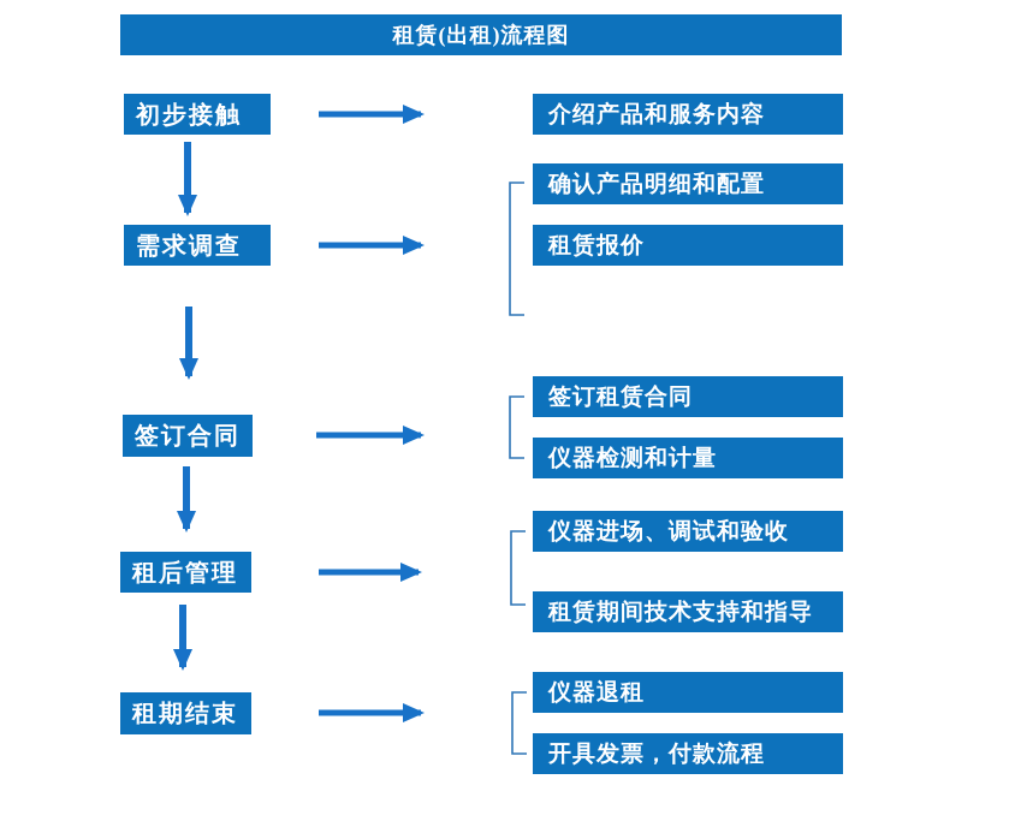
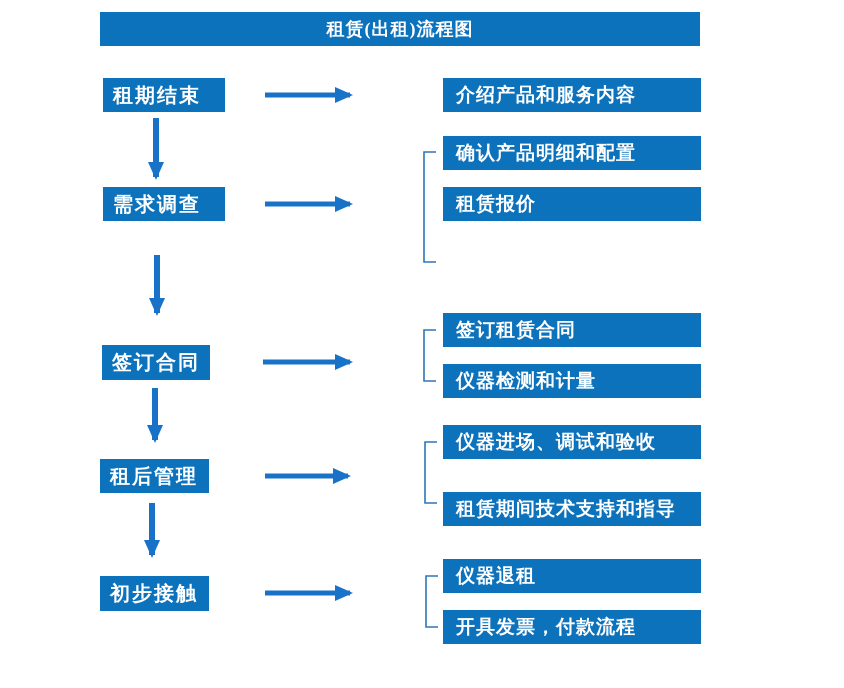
  租赁(出租)流程图
- 初步接触
+ 租期结束
  需求调查
  签订合同
  租后管理
- 租期结束
+ 初步接触
  介绍产品和服务内容
  确认产品明细和配置
  租赁报价
  签订租赁合同
  仪器检测和计量
  仪器进场、调试和验收
  租赁期间技术支持和指导
  仪器退租
  开具发票，付款流程
